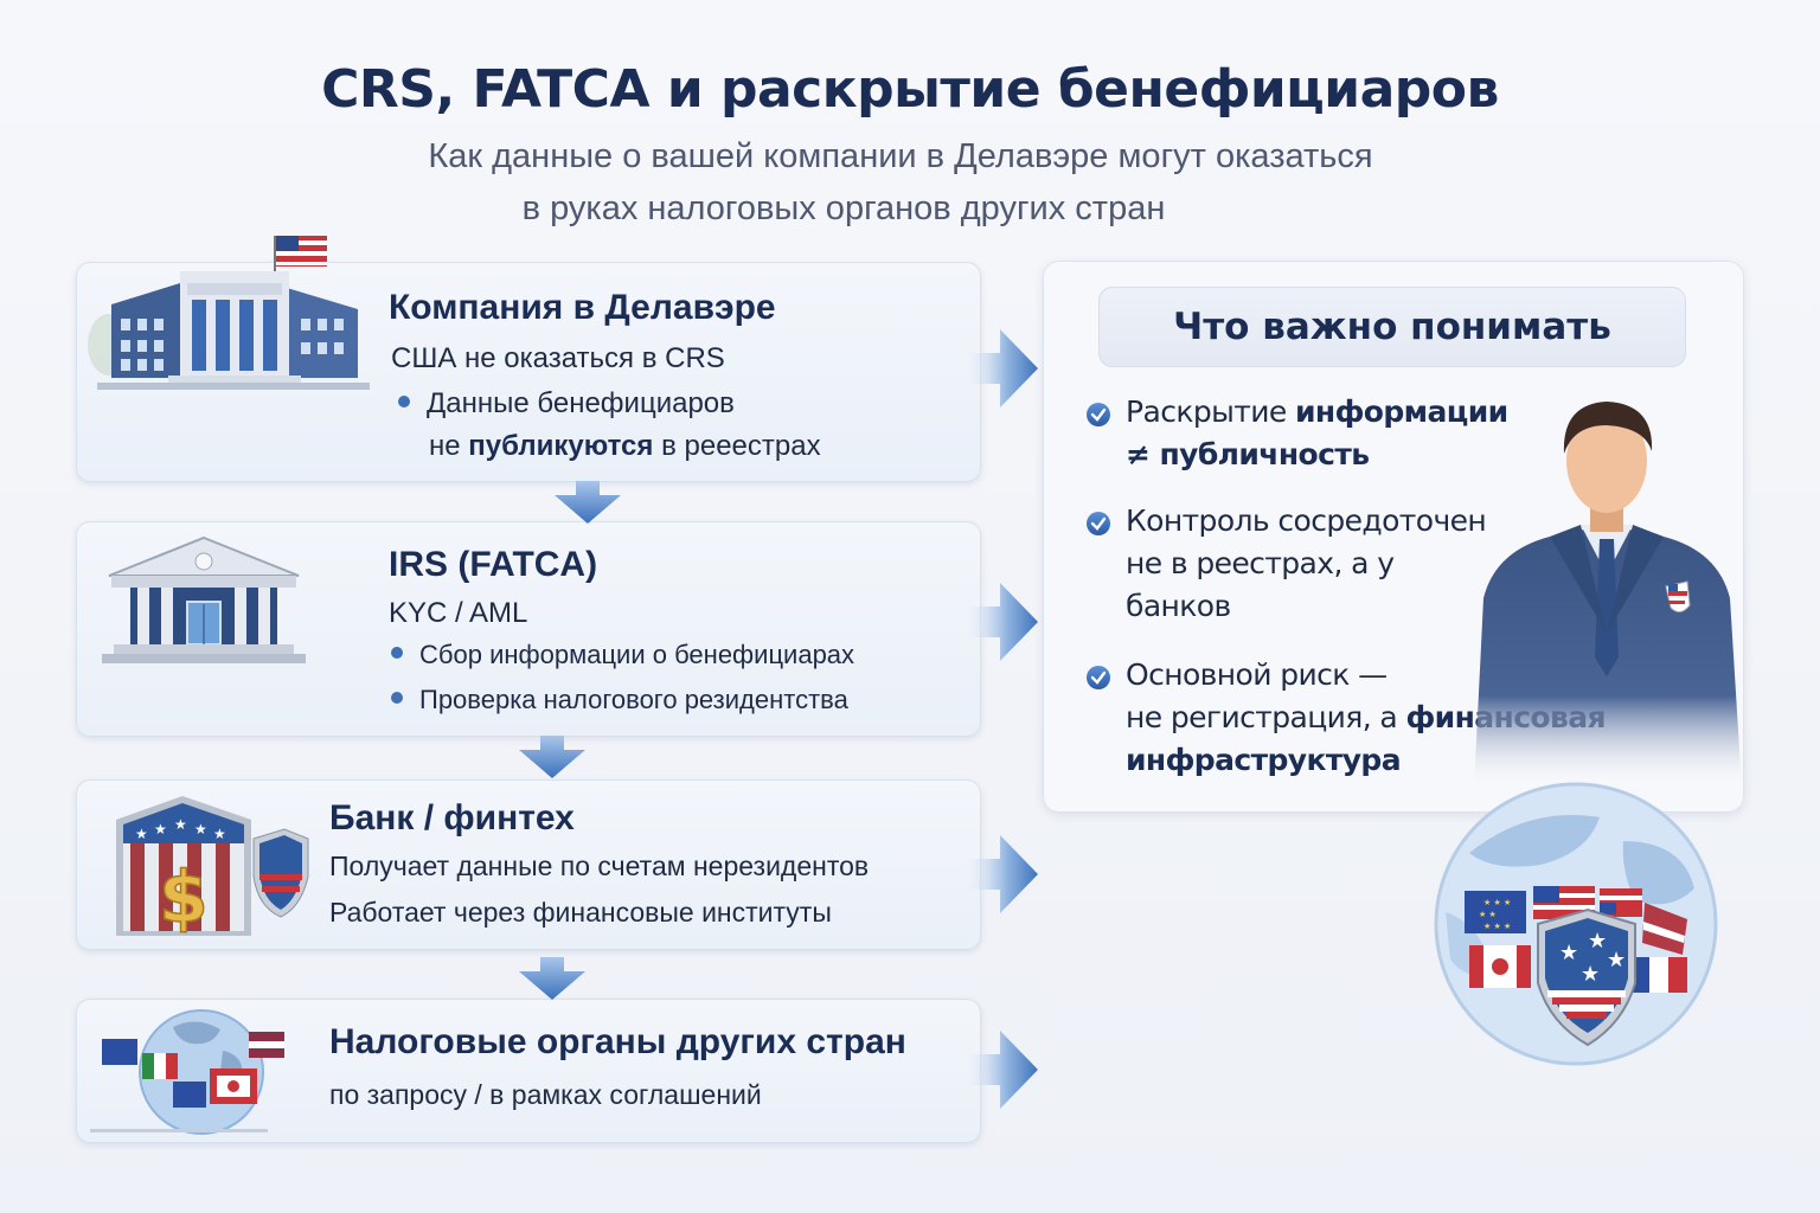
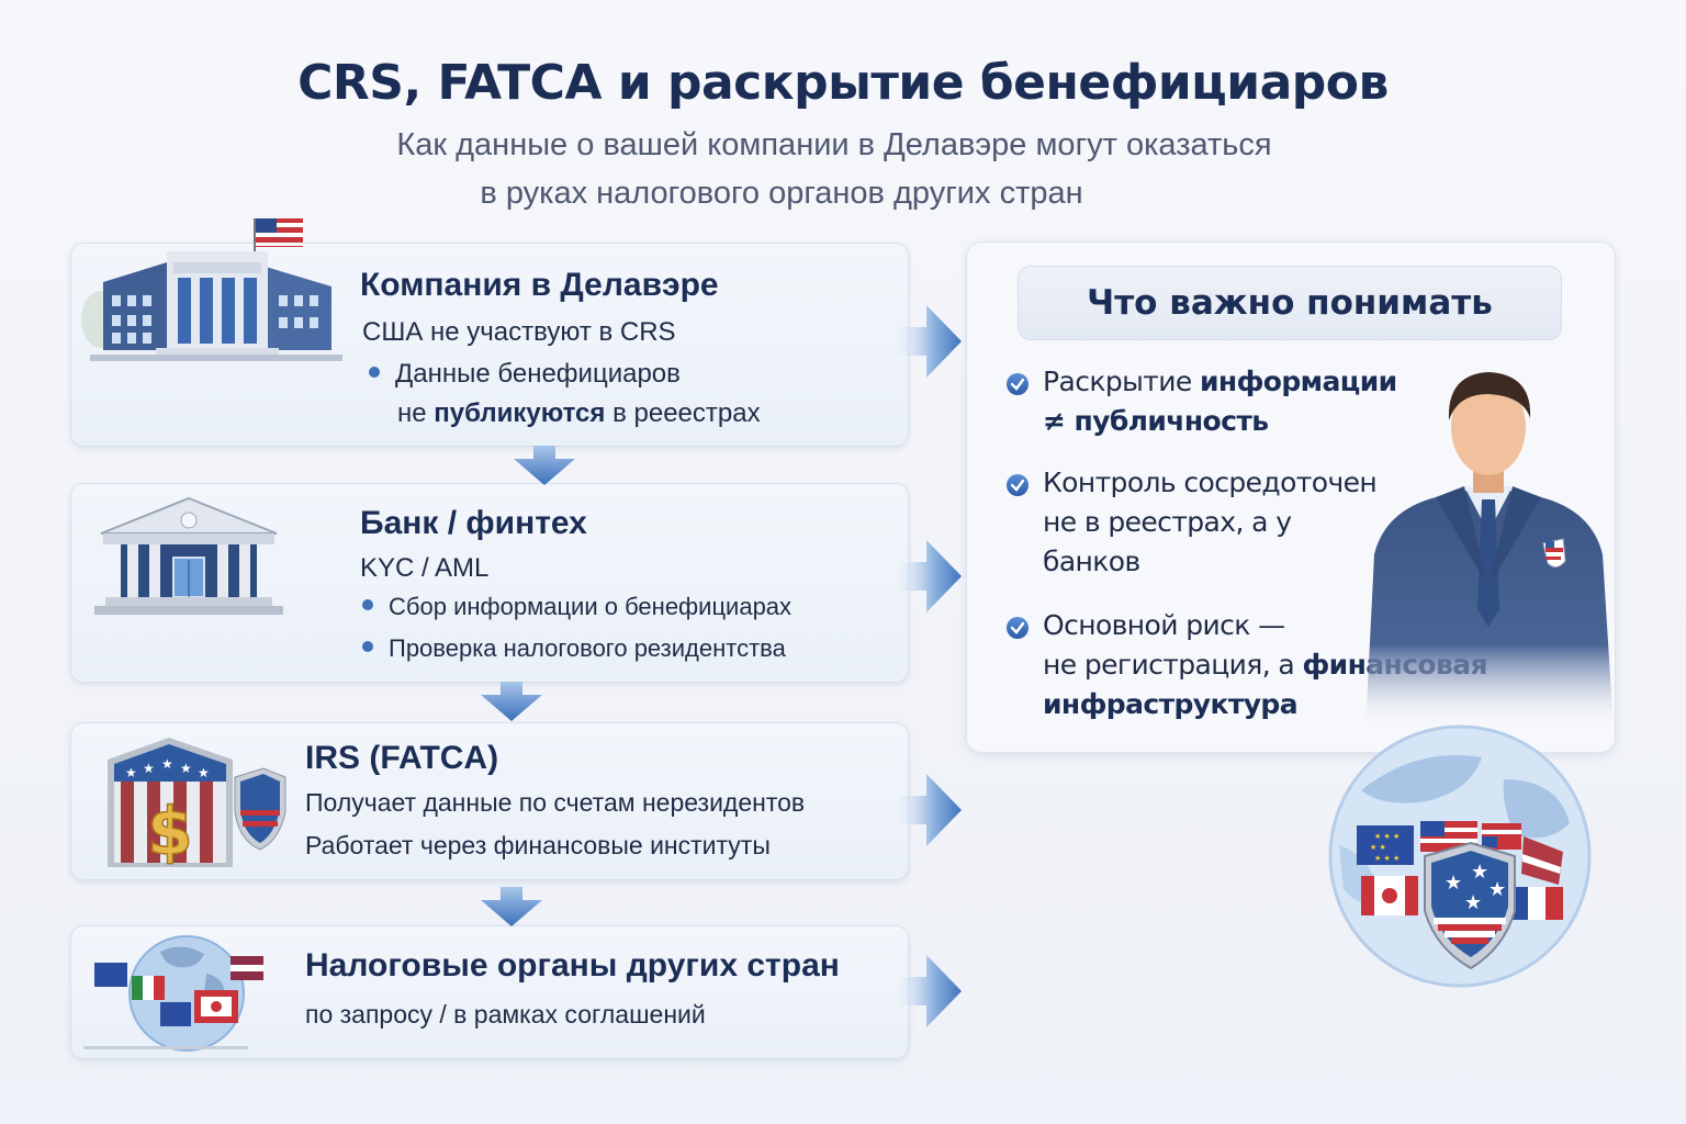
  CRS, FATCA и раскрытие бенефициаров
  Как данные о вашей компании в Делавэре могут оказаться
- в руках налоговых органов других стран
+ в руках налогового органов других стран
  Компания в Делавэре
- США не оказаться в CRS
+ США не участвуют в CRS
  Данные бенефициаров
  не публикуются в рееестрах
- IRS (FATCA)
+ Банк / финтех
  KYC / AML
  Сбор информации о бенефициарах
  Проверка налогового резидентства
  ★
  ★
  ★
  ★
  ★
  $
- Банк / финтех
+ IRS (FATCA)
  Получает данные по счетам нерезидентов
  Работает через финансовые институты
  Налоговые органы других стран
  по запросу / в рамках соглашений
  Что важно понимать
  Раскрытие информации
  ≠ публичность
  Контроль сосредоточен
  не в реестрах, а у
  банков
  Основной риск —
  не регистрация, а фин
  инфраструктура
  ★ ★ ★
  ★ ★
  ★ ★ ★
  ★
  ★
  ★
  ★
